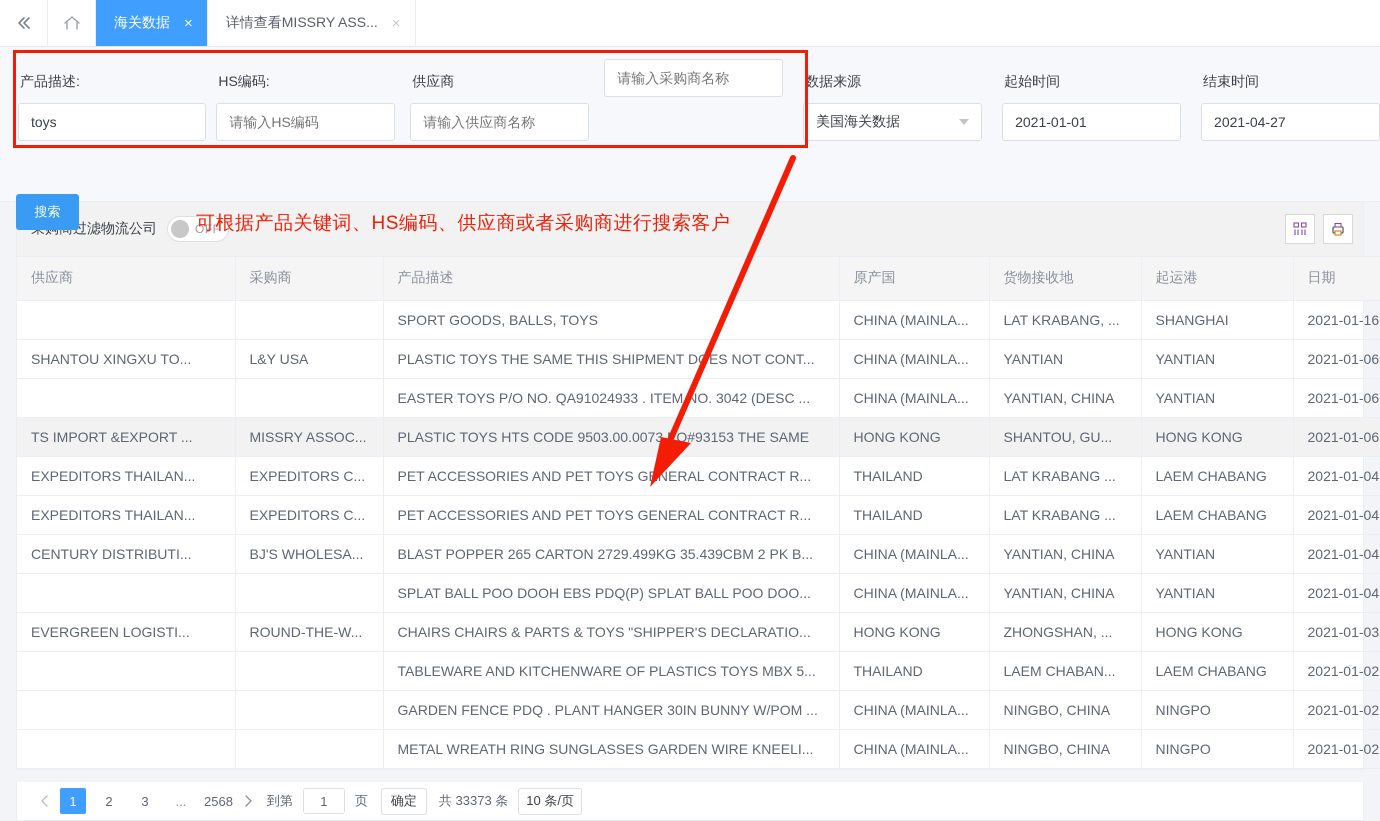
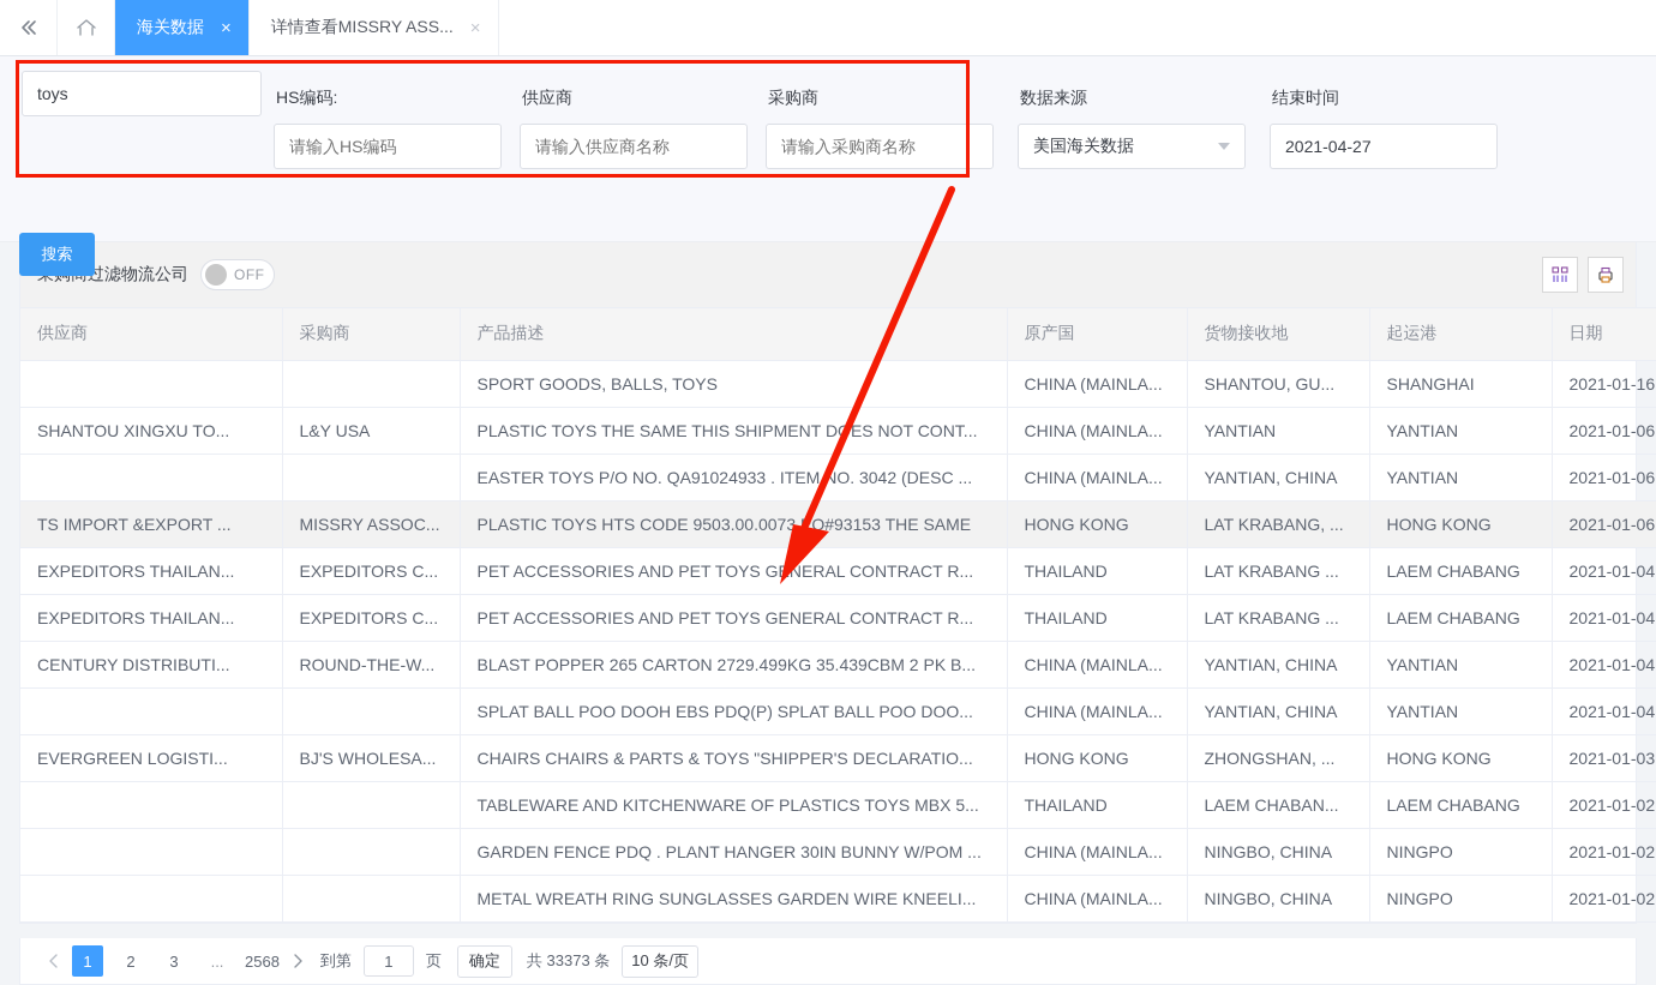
  海关数据
  ×
  详情查看MISSRY ASS...
  ×
- 产品描述:
  toys
  HS编码:
  请输入HS编码
  供应商
  请输入供应商名称
+ 采购商
  请输入采购商名称
  数据来源
  美国海关数据
- 起始时间
- 2021-01-01
  结束时间
  2021-04-27
  搜索
- 可根据产品关键词、HS编码、供应商或者采购商进行搜索客户
  OFF
  供应商	采购商	产品描述	原产国	货物接收地	起运港	日期
- 		SPORT GOODS, BALLS, TOYS	CHINA (MAINLA...	LAT KRABANG, ...	SHANGHAI	2021-01-16
+ 		SPORT GOODS, BALLS, TOYS	CHINA (MAINLA...	SHANTOU, GU...	SHANGHAI	2021-01-16
  SHANTOU XINGXU TO...	L&Y USA	PLASTIC TOYS THE SAME THIS SHIPMENT DES NOT CONT...	CHINA (MAINLA...	YANTIAN	YANTIAN	2021-01-06
  		EASTER TOYS P/O NO. QA91024933 . ITEM NO. 3042 (DESC ...	CHINA (MAINLA...	YANTIAN, CHINA	YANTIAN	2021-01-06
- TS IMPORT &EXPORT ...	MISSRY ASSOC...	PLASTIC TOYS HTS CODE 9503.00.0073O#93153 THE SAME	HONG KONG	SHANTOU, GU...	HONG KONG	2021-01-06
+ TS IMPORT &EXPORT ...	MISSRY ASSOC...	PLASTIC TOYS HTS CODE 9503.00.0073O#93153 THE SAME	HONG KONG	LAT KRABANG, ...	HONG KONG	2021-01-06
  EXPEDITORS THAILAN...	EXPEDITORS C...	PET ACCESSORIES AND PET TOYS GNERAL CONTRACT R...	THAILAND	LAT KRABANG ...	LAEM CHABANG	2021-01-04
  EXPEDITORS THAILAN...	EXPEDITORS C...	PET ACCESSORIES AND PET TOYS GENERAL CONTRACT R...	THAILAND	LAT KRABANG ...	LAEM CHABANG	2021-01-04
- CENTURY DISTRIBUTI...	BJ'S WHOLESA...	BLAST POPPER 265 CARTON 2729.499KG 35.439CBM 2 PK B...	CHINA (MAINLA...	YANTIAN, CHINA	YANTIAN	2021-01-04
+ CENTURY DISTRIBUTI...	ROUND-THE-W...	BLAST POPPER 265 CARTON 2729.499KG 35.439CBM 2 PK B...	CHINA (MAINLA...	YANTIAN, CHINA	YANTIAN	2021-01-04
  		SPLAT BALL POO DOOH EBS PDQ(P) SPLAT BALL POO DOO...	CHINA (MAINLA...	YANTIAN, CHINA	YANTIAN	2021-01-04
- EVERGREEN LOGISTI...	ROUND-THE-W...	CHAIRS CHAIRS & PARTS & TOYS "SHIPPER'S DECLARATIO...	HONG KONG	ZHONGSHAN, ...	HONG KONG	2021-01-03
+ EVERGREEN LOGISTI...	BJ'S WHOLESA...	CHAIRS CHAIRS & PARTS & TOYS "SHIPPER'S DECLARATIO...	HONG KONG	ZHONGSHAN, ...	HONG KONG	2021-01-03
  		TABLEWARE AND KITCHENWARE OF PLASTICS TOYS MBX 5...	THAILAND	LAEM CHABAN...	LAEM CHABANG	2021-01-02
  		GARDEN FENCE PDQ . PLANT HANGER 30IN BUNNY W/POM ...	CHINA (MAINLA...	NINGBO, CHINA	NINGPO	2021-01-02
  		METAL WREATH RING SUNGLASSES GARDEN WIRE KNEELI...	CHINA (MAINLA...	NINGBO, CHINA	NINGPO	2021-01-02
  1
  2
  3
  ...
  2568
  到第
  1
  页
  确定
  共 33373 条
  10 条/页
